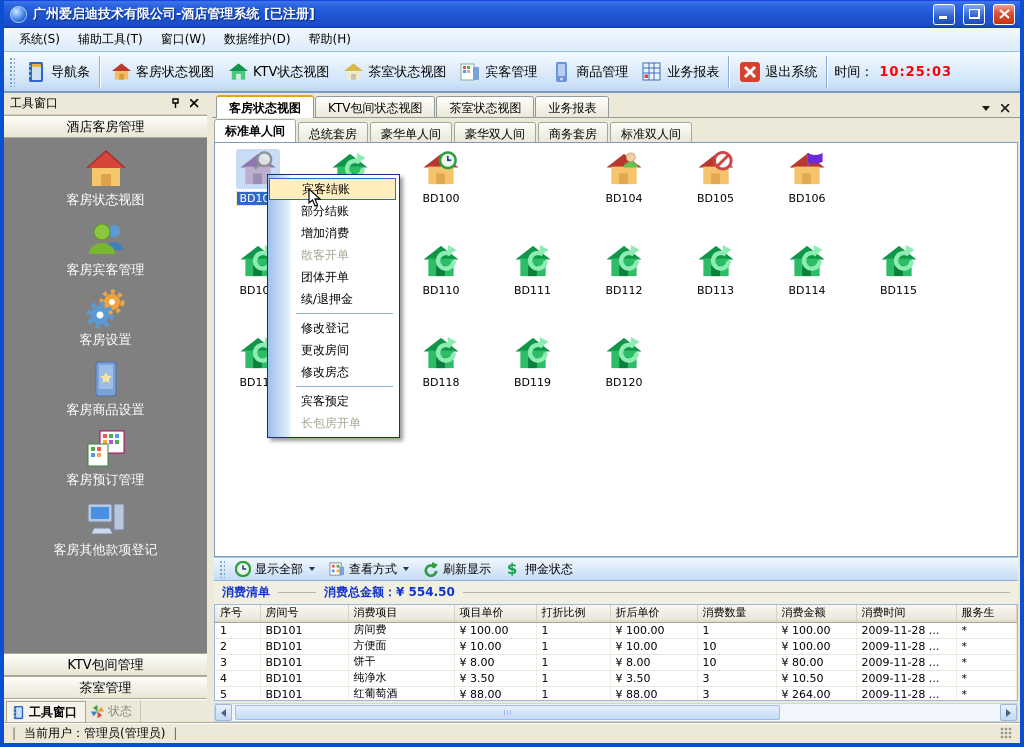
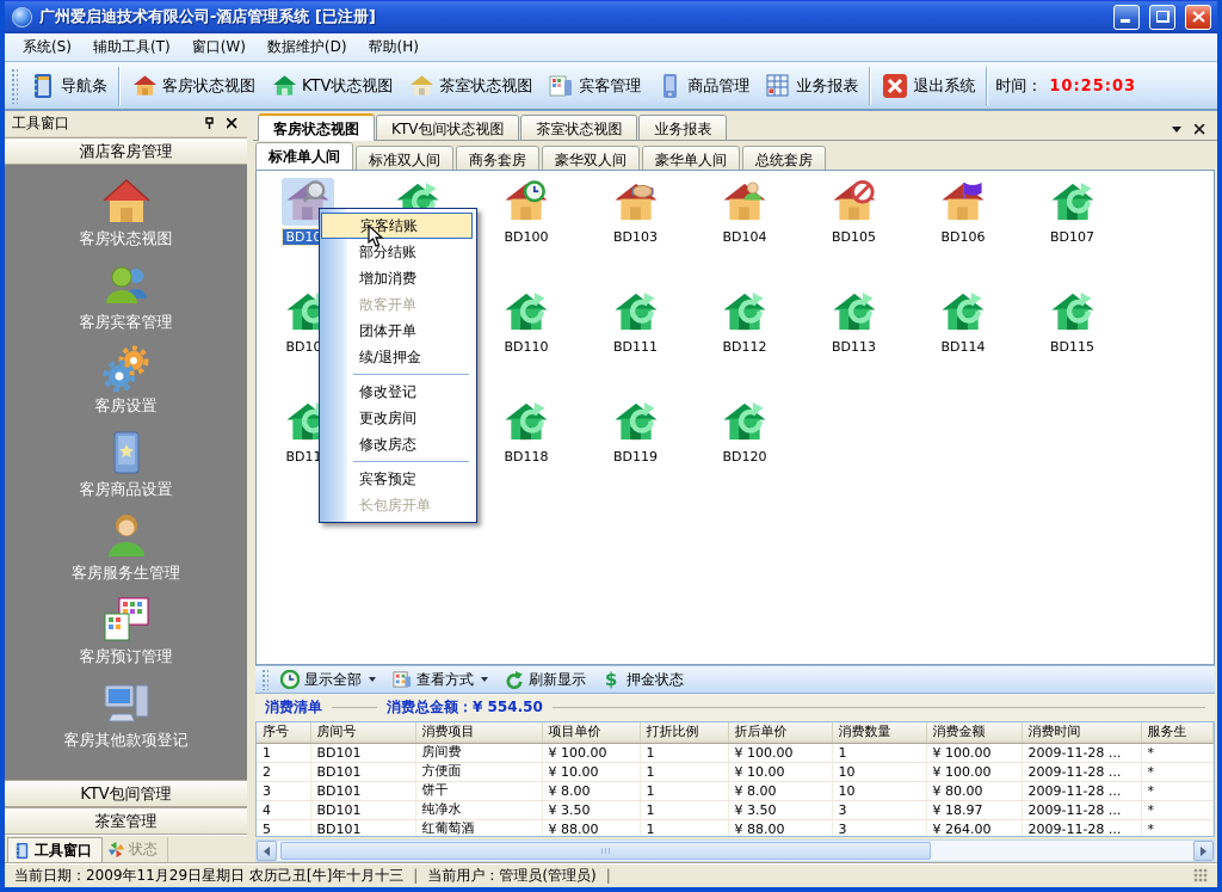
  广州爱启迪技术有限公司-酒店管理系统 [已注册]
  系统(S)
  辅助工具(T)
  窗口(W)
  数据维护(D)
  帮助(H)
  导航条
  客房状态视图
  KTV状态视图
  茶室状态视图
  宾客管理
  商品管理
  业务报表
  退出系统
  时间： 10:25:03
  工具窗口
  酒店客房管理
  客房状态视图
  客房宾客管理
  客房设置
  客房商品设置
+ 客房服务生管理
  客房预订管理
  客房其他款项登记
  KTV包间管理
  茶室管理
  工具窗口
  状态
  客房状态视图
  KTV包间状态视图
  茶室状态视图
  业务报表
  标准单人间
- 总统套房
+ 标准双人间
- 豪华单人间
+ 商务套房
  豪华双人间
- 商务套房
+ 豪华单人间
- 标准双人间
+ 总统套房
  宾客结账
  部分结账
  增加消费
  散客开单
  团体开单
  续/退押金
  修改登记
  更改房间
  修改房态
  宾客预定
  长包房开单
  BD10
  BD100
+ BD103
  BD104
  BD105
  BD106
+ BD107
  BD10
  BD110
  BD111
  BD112
  BD113
  BD114
  BD115
  BD11
  BD118
  BD119
  BD120
  显示全部
  查看方式
  刷新显示
  $
  押金状态
  消费清单
  消费总金额：¥ 554.50
  序号	房间号	消费项目	项目单价	打折比例	折后单价	消费数量	消费金额	消费时间	服务生
  1	BD101	房间费	¥ 100.00	1	¥ 100.00	1	¥ 100.00	2009-11-28 ...	*
  2	BD101	方便面	¥ 10.00	1	¥ 10.00	10	¥ 100.00	2009-11-28 ...	*
  3	BD101	饼干	¥ 8.00	1	¥ 8.00	10	¥ 80.00	2009-11-28 ...	*
- 4	BD101	纯净水	¥ 3.50	1	¥ 3.50	3	¥ 10.50	2009-11-28 ...	*
+ 4	BD101	纯净水	¥ 3.50	1	¥ 3.50	3	¥ 18.97	2009-11-28 ...	*
  5	BD101	红葡萄酒	¥ 88.00	1	¥ 88.00	3	¥ 264.00	2009-11-28 ...	*
+ 当前日期：2009年11月29日星期日 农历己丑[牛]年十月十三
  |
  当前用户：管理员(管理员)
  |
